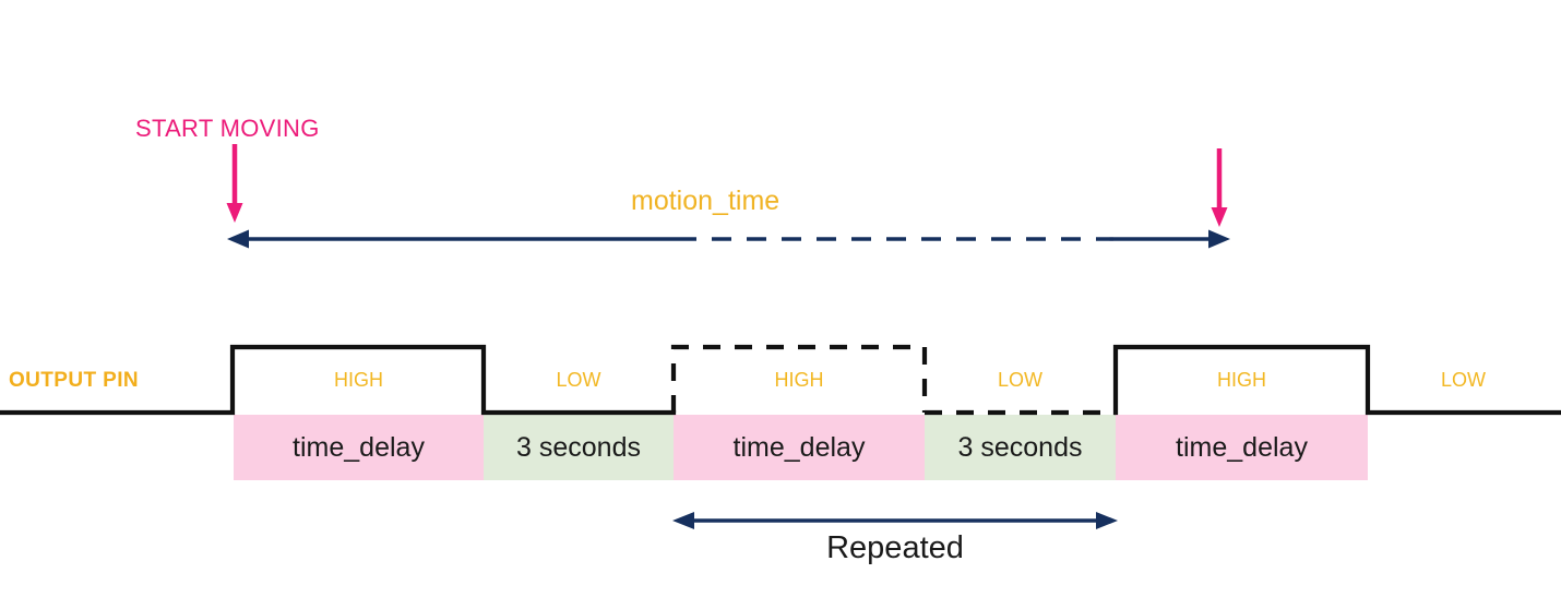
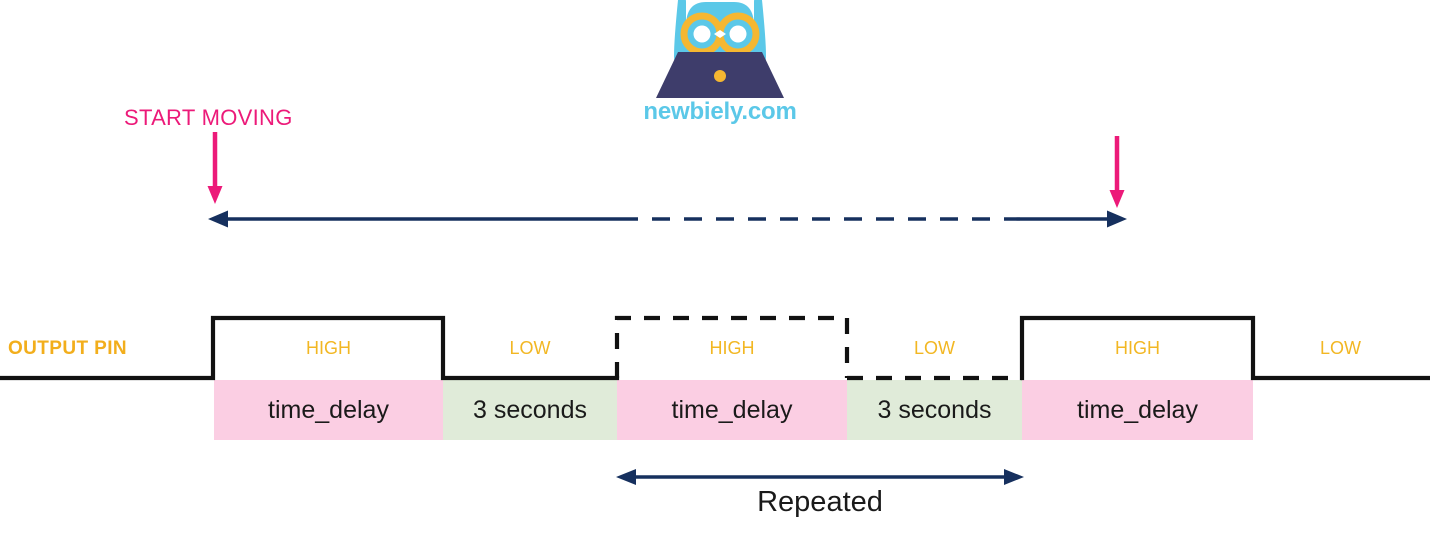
+ newbiely.com
  START MOVING
- motion_time
  OUTPUT PIN
  time_delay
  3 seconds
  time_delay
  3 seconds
  time_delay
  HIGH
  LOW
  HIGH
  LOW
  HIGH
  LOW
  Repeated
